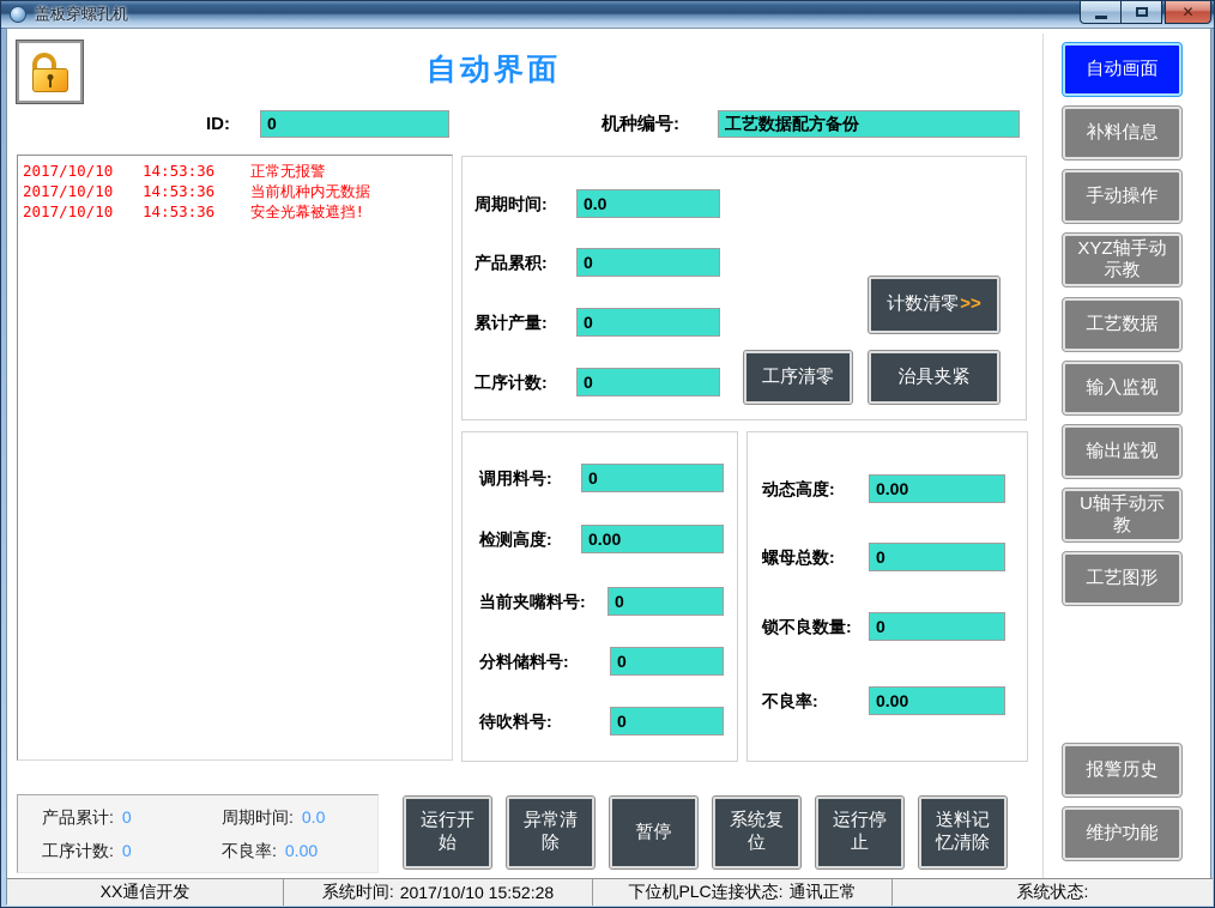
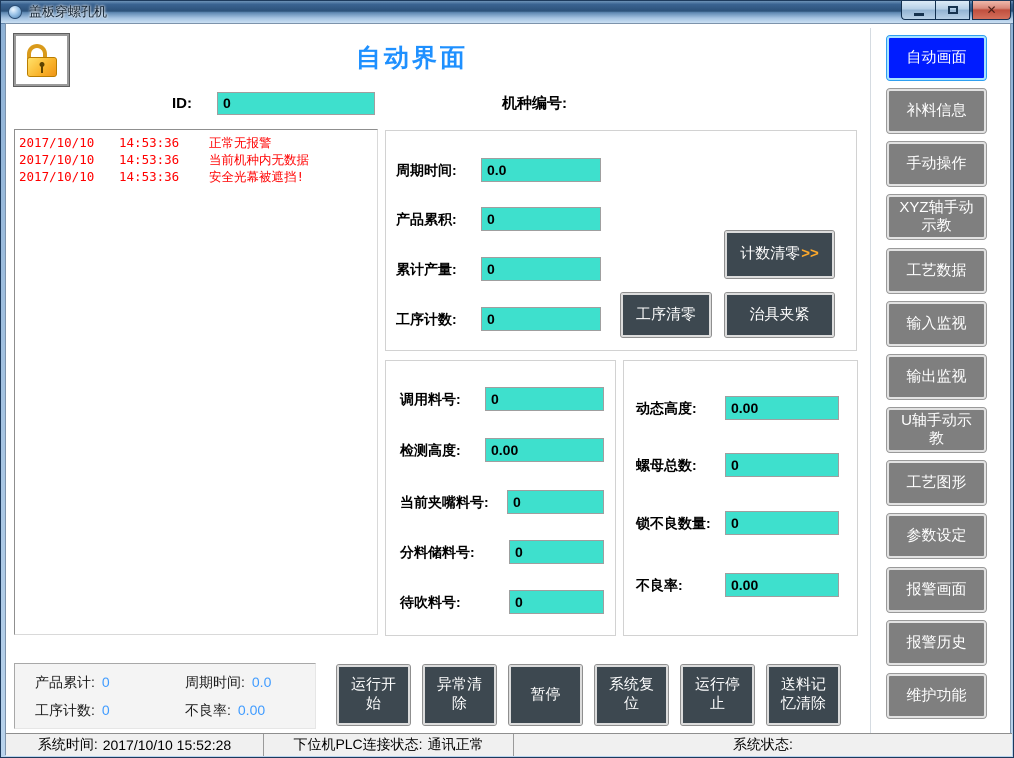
  盖板穿螺孔机
  ✕
  自动界面
  ID:
  0
  机种编号:
- 工艺数据配方备份
  2017/10/10
  14:53:36
  正常无报警
  2017/10/10
  14:53:36
  当前机种内无数据
  2017/10/10
  14:53:36
  安全光幕被遮挡!
  周期时间:
  0.0
  产品累积:
  0
  累计产量:
  0
  工序计数:
  0
  计数清零
  >>
  工序清零
  治具夹紧
  调用料号:
  0
  检测高度:
  0.00
  当前夹嘴料号:
  0
  分料储料号:
  0
  待吹料号:
  0
  动态高度:
  0.00
  螺母总数:
  0
  锁不良数量:
  0
  不良率:
  0.00
  自动画面
  补料信息
  手动操作
  XYZ轴手动示教
  工艺数据
  输入监视
  输出监视
  U轴手动示教
  工艺图形
+ 参数设定
+ 报警画面
  报警历史
  维护功能
  产品累计: 0
  周期时间: 0.0
  工序计数: 0
  不良率: 0.00
  运行开始
  异常清除
  暂停
  系统复位
  运行停止
  送料记忆清除
- XX通信开发
  系统时间:
  2017/10/10 15:52:28
  下位机PLC连接状态:
  通讯正常
  系统状态:
